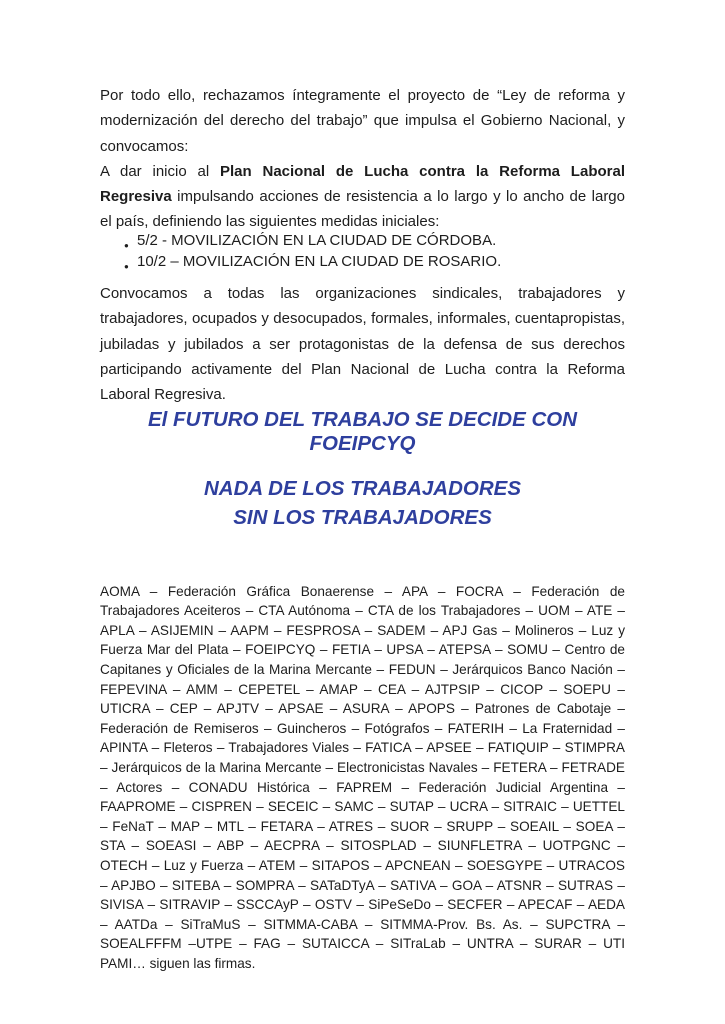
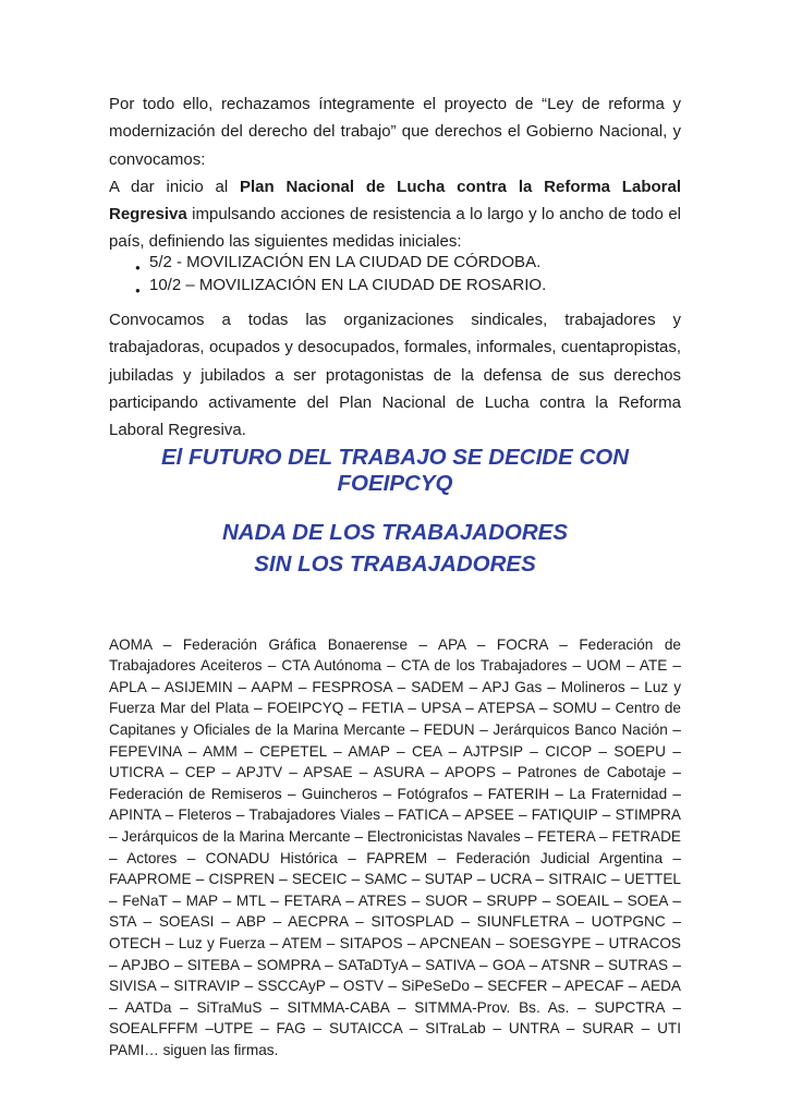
- Por todo ello, rechazamos íntegramente el proyecto de “Ley de reforma y modernización del derecho del trabajo” que impulsa el Gobierno Nacional, y convocamos:
+ Por todo ello, rechazamos íntegramente el proyecto de “Ley de reforma y modernización del derecho del trabajo” que derechos el Gobierno Nacional, y convocamos:
- A dar inicio al Plan Nacional de Lucha contra la Reforma Laboral Regresiva impulsando acciones de resistencia a lo largo y lo ancho de largo el país, definiendo las siguientes medidas iniciales:
+ A dar inicio al Plan Nacional de Lucha contra la Reforma Laboral Regresiva impulsando acciones de resistencia a lo largo y lo ancho de todo el país, definiendo las siguientes medidas iniciales:
  5/2 - MOVILIZACIÓN EN LA CIUDAD DE CÓRDOBA.
  10/2 – MOVILIZACIÓN EN LA CIUDAD DE ROSARIO.
- Convocamos a todas las organizaciones sindicales, trabajadores y trabajadores, ocupados y desocupados, formales, informales, cuentapropistas, jubiladas y jubilados a ser protagonistas de la defensa de sus derechos participando activamente del Plan Nacional de Lucha contra la Reforma Laboral Regresiva.
+ Convocamos a todas las organizaciones sindicales, trabajadores y trabajadoras, ocupados y desocupados, formales, informales, cuentapropistas, jubiladas y jubilados a ser protagonistas de la defensa de sus derechos participando activamente del Plan Nacional de Lucha contra la Reforma Laboral Regresiva.
  El FUTURO DEL TRABAJO SE DECIDE CON FOEIPCYQ
  NADA DE LOS TRABAJADORES
  SIN LOS TRABAJADORES
  AOMA – Federación Gráfica Bonaerense – APA – FOCRA – Federación de Trabajadores Aceiteros – CTA Autónoma – CTA de los Trabajadores – UOM – ATE – APLA – ASIJEMIN – AAPM – FESPROSA – SADEM – APJ Gas – Molineros – Luz y Fuerza Mar del Plata – FOEIPCYQ – FETIA – UPSA – ATEPSA – SOMU – Centro de Capitanes y Oficiales de la Marina Mercante – FEDUN – Jerárquicos Banco Nación – FEPEVINA – AMM – CEPETEL – AMAP – CEA – AJTPSIP – CICOP – SOEPU – UTICRA – CEP – APJTV – APSAE – ASURA – APOPS – Patrones de Cabotaje – Federación de Remiseros – Guincheros – Fotógrafos – FATERIH – La Fraternidad – APINTA – Fleteros – Trabajadores Viales – FATICA – APSEE – FATIQUIP – STIMPRA – Jerárquicos de la Marina Mercante – Electronicistas Navales – FETERA – FETRADE – Actores – CONADU Histórica – FAPREM – Federación Judicial Argentina – FAAPROME – CISPREN – SECEIC – SAMC – SUTAP – UCRA – SITRAIC – UETTEL – FeNaT – MAP – MTL – FETARA – ATRES – SUOR – SRUPP – SOEAIL – SOEA – STA – SOEASI – ABP – AECPRA – SITOSPLAD – SIUNFLETRA – UOTPGNC – OTECH – Luz y Fuerza – ATEM – SITAPOS – APCNEAN – SOESGYPE – UTRACOS – APJBO – SITEBA – SOMPRA – SATaDTyA – SATIVA – GOA – ATSNR – SUTRAS – SIVISA – SITRAVIP – SSCCAyP – OSTV – SiPeSeDo – SECFER – APECAF – AEDA – AATDa – SiTraMuS – SITMMA-CABA – SITMMA-Prov. Bs. As. – SUPCTRA – SOEALFFFM –UTPE – FAG – SUTAICCA – SITraLab – UNTRA – SURAR – UTI PAMI… siguen las firmas.
